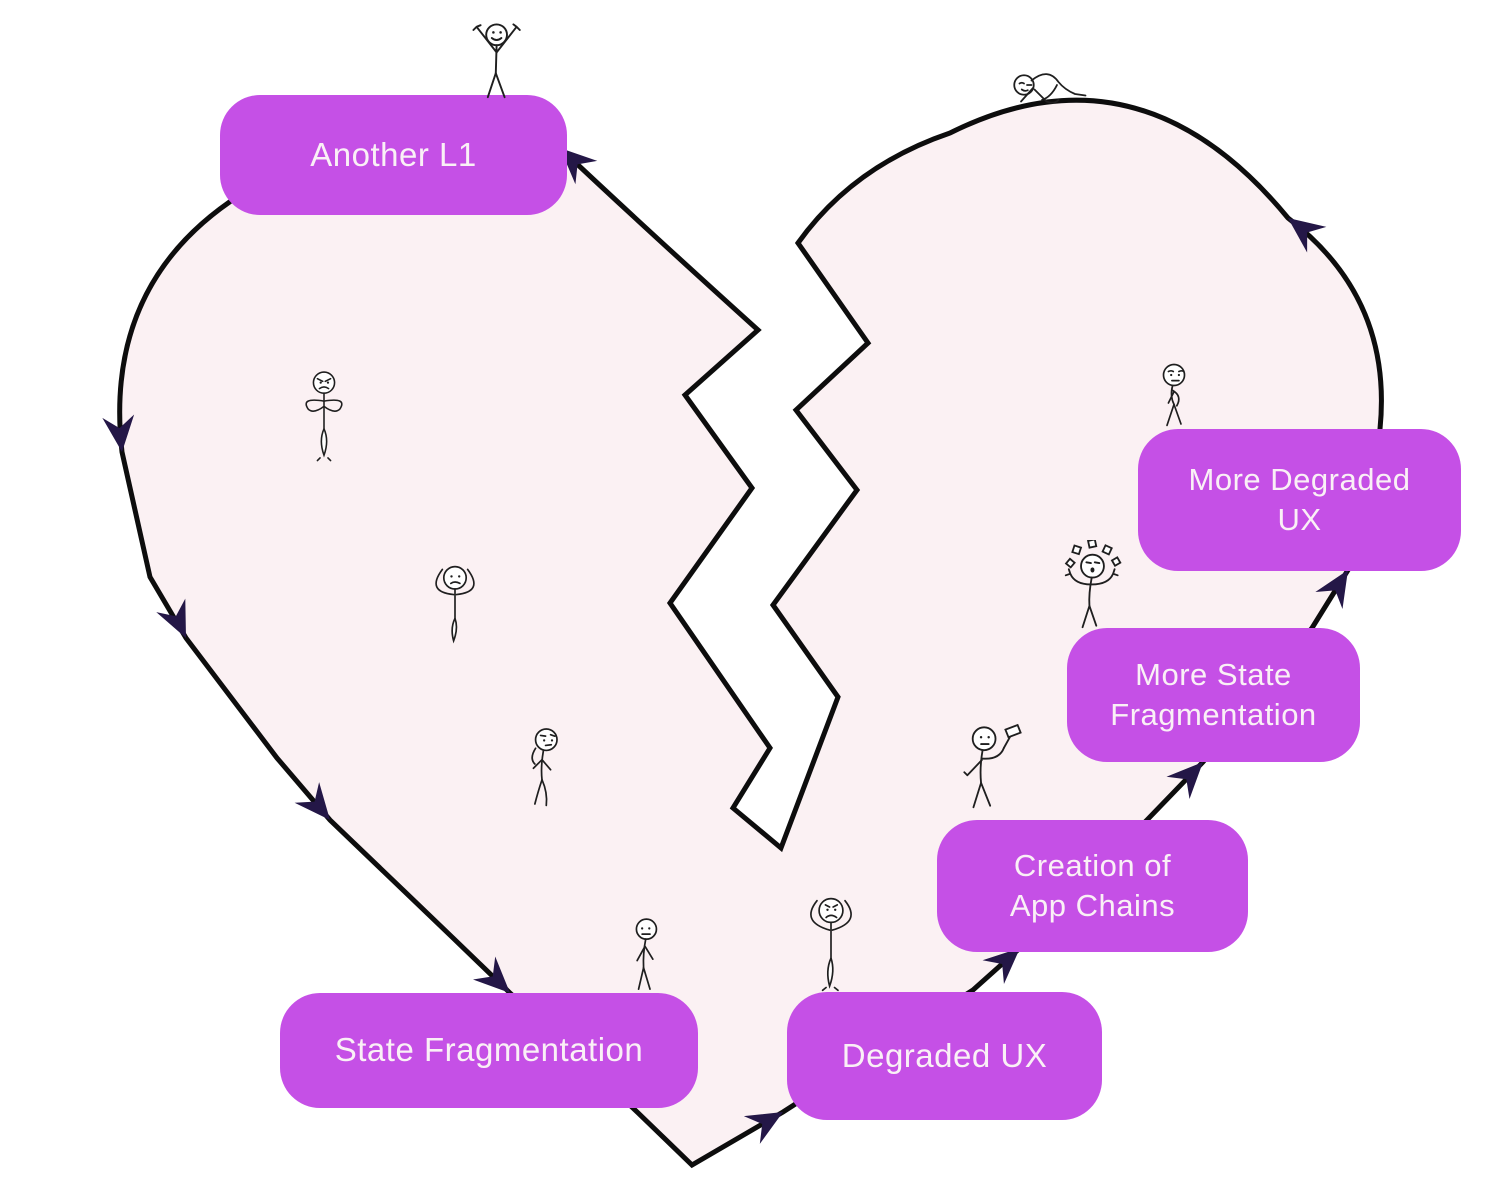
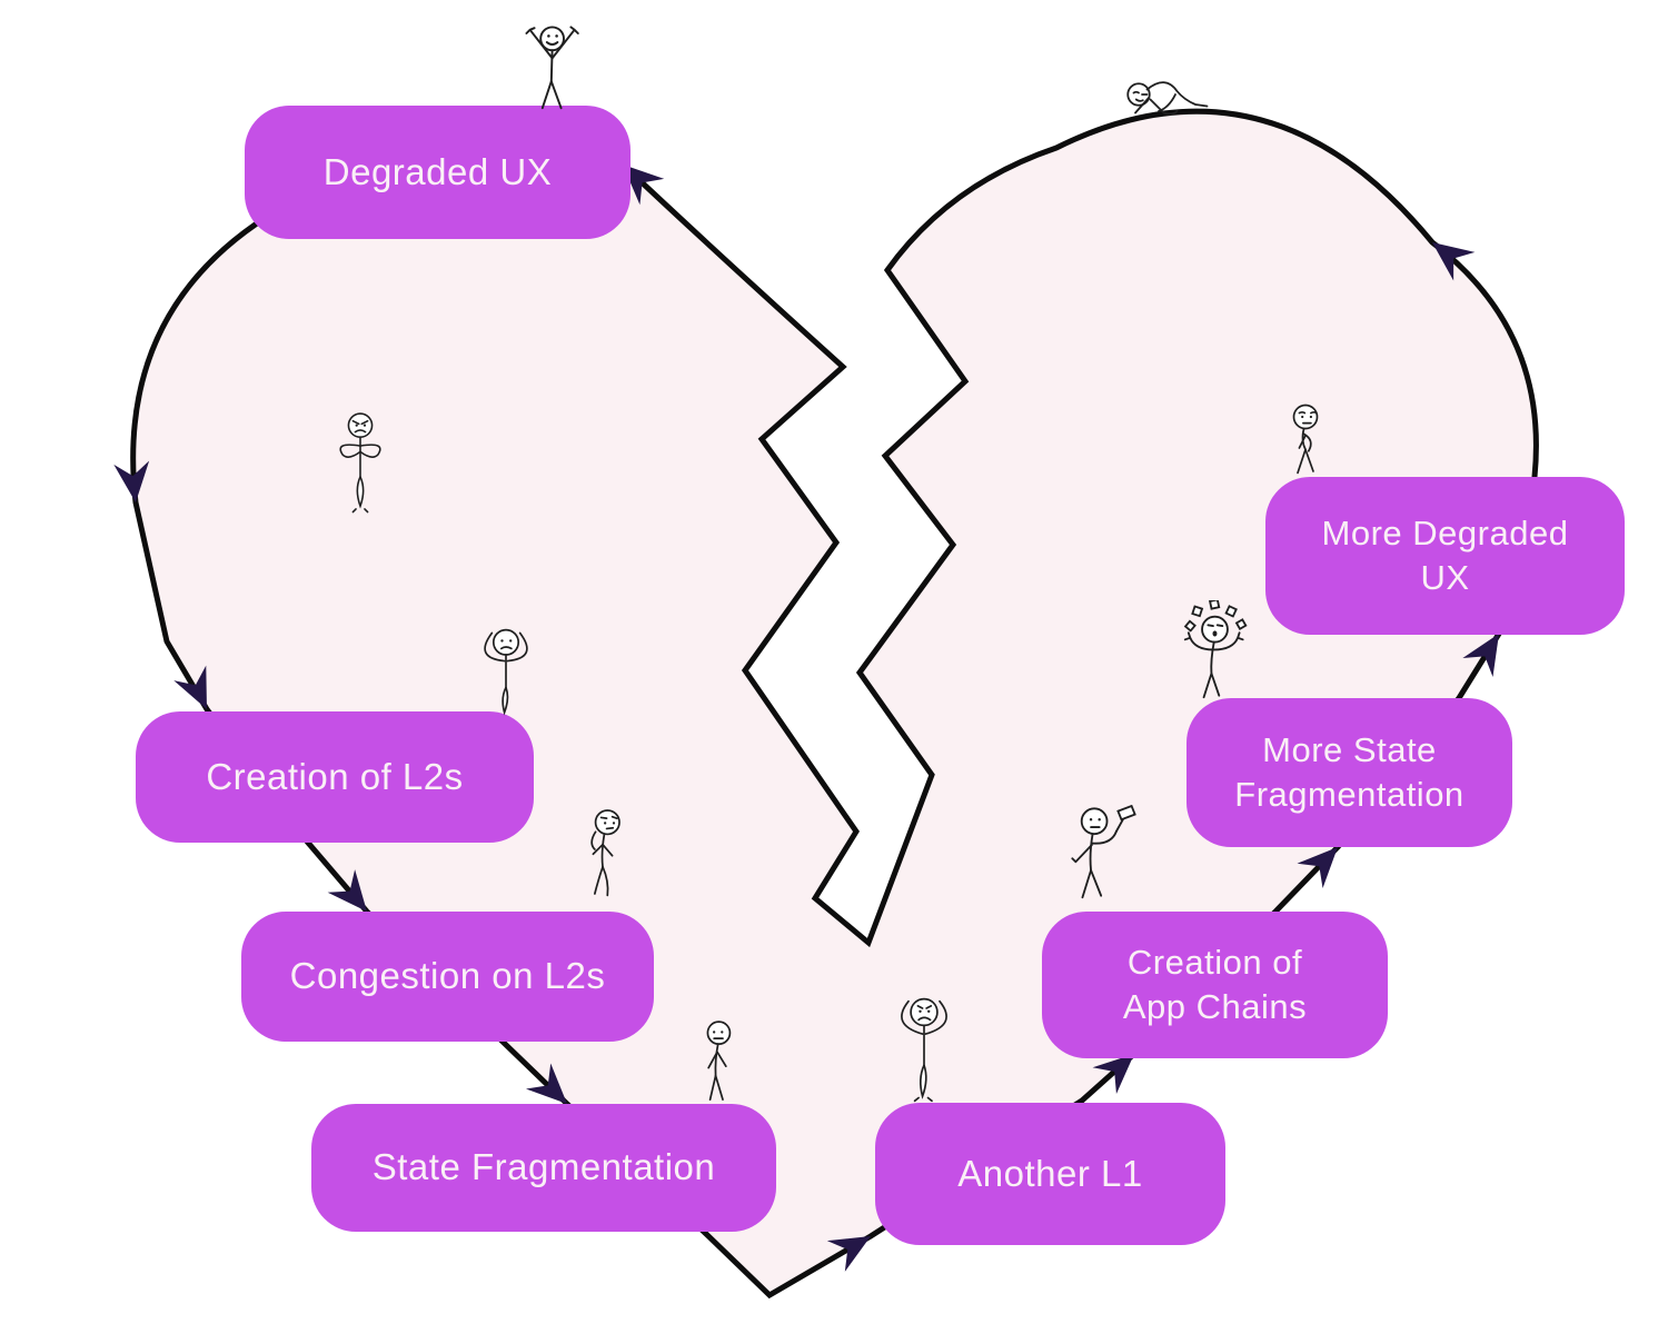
- Another L1
+ Degraded UX
+ Creation of L2s
+ Congestion on L2s
  State Fragmentation
- Degraded UX
+ Another L1
  Creation of
  App Chains
  More State
  Fragmentation
  More Degraded
  UX
